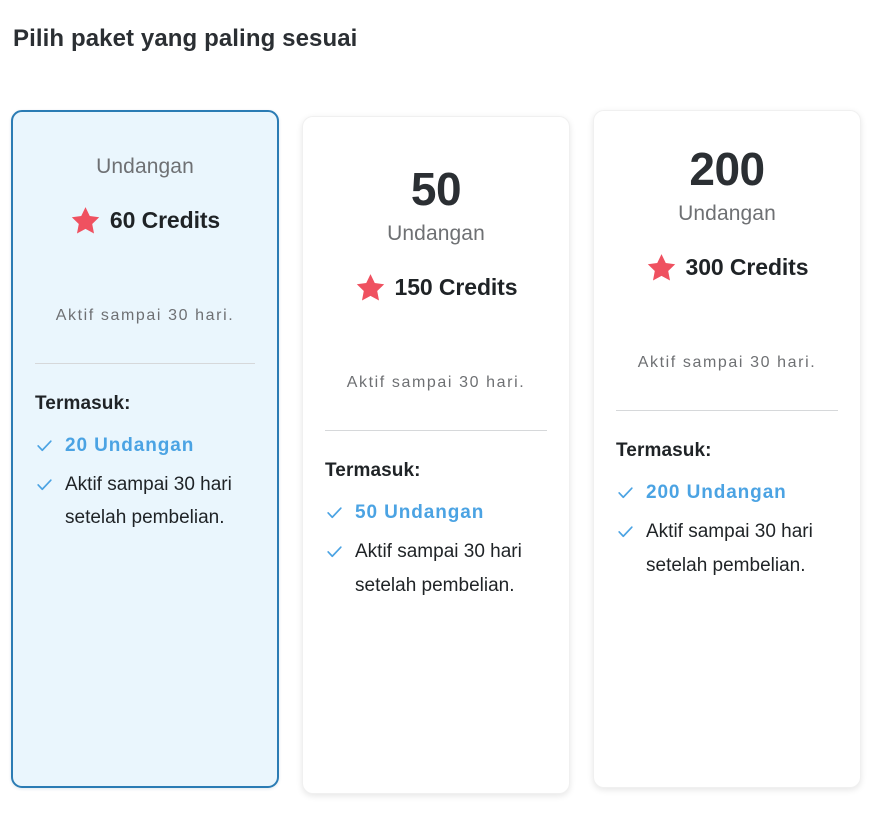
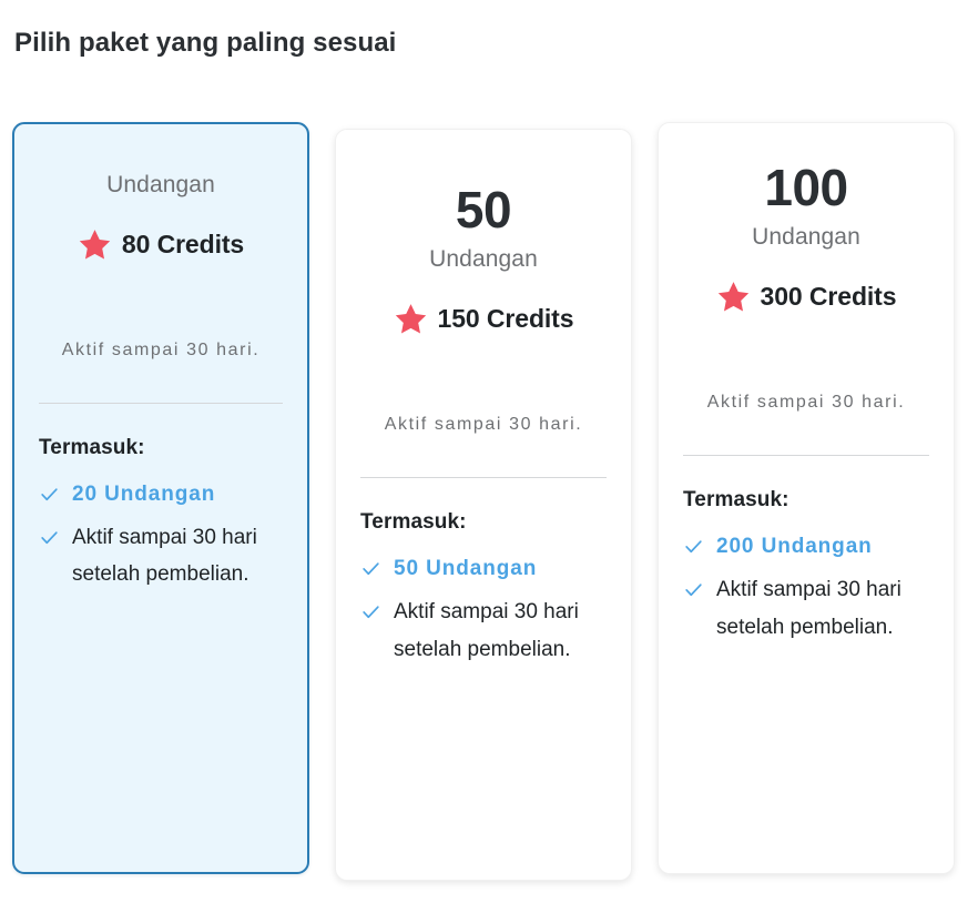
  Pilih paket yang paling sesuai
  Undangan
- 60 Credits
+ 80 Credits
  Aktif sampai 30 hari.
  Termasuk:
  20 Undangan
  Aktif sampai 30 hari setelah pembelian.
  50
  Undangan
  150 Credits
  Aktif sampai 30 hari.
  Termasuk:
  50 Undangan
  Aktif sampai 30 hari setelah pembelian.
- 200
+ 100
  Undangan
  300 Credits
  Aktif sampai 30 hari.
  Termasuk:
  200 Undangan
  Aktif sampai 30 hari setelah pembelian.
